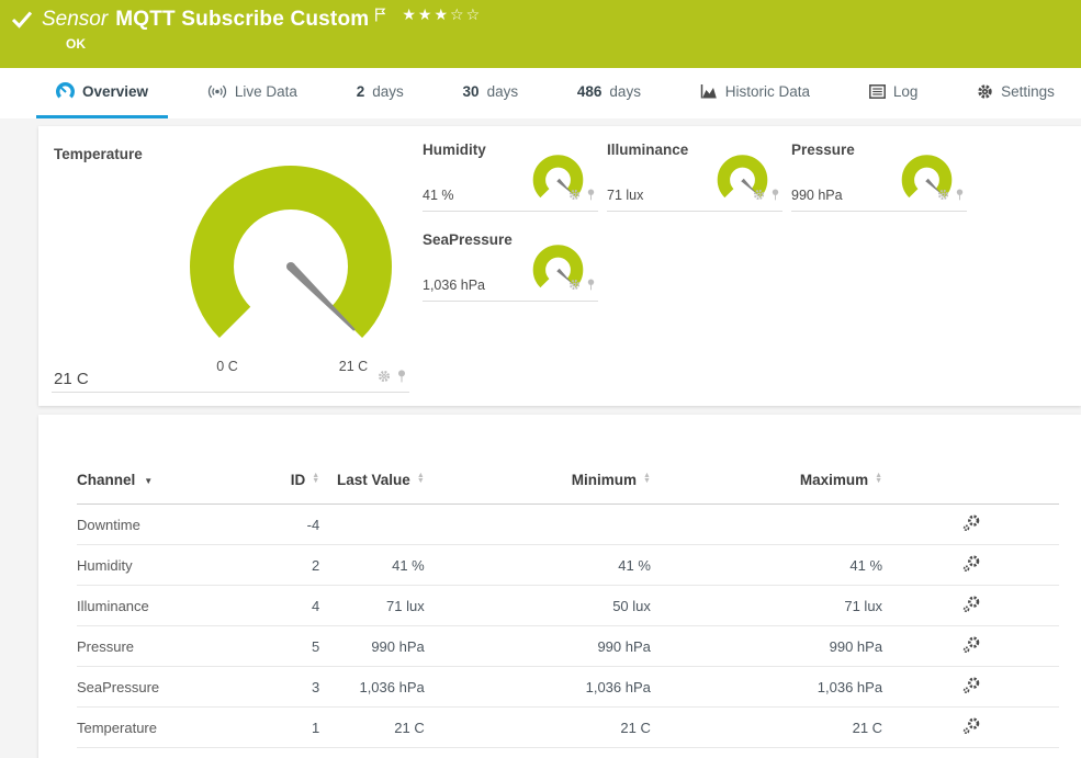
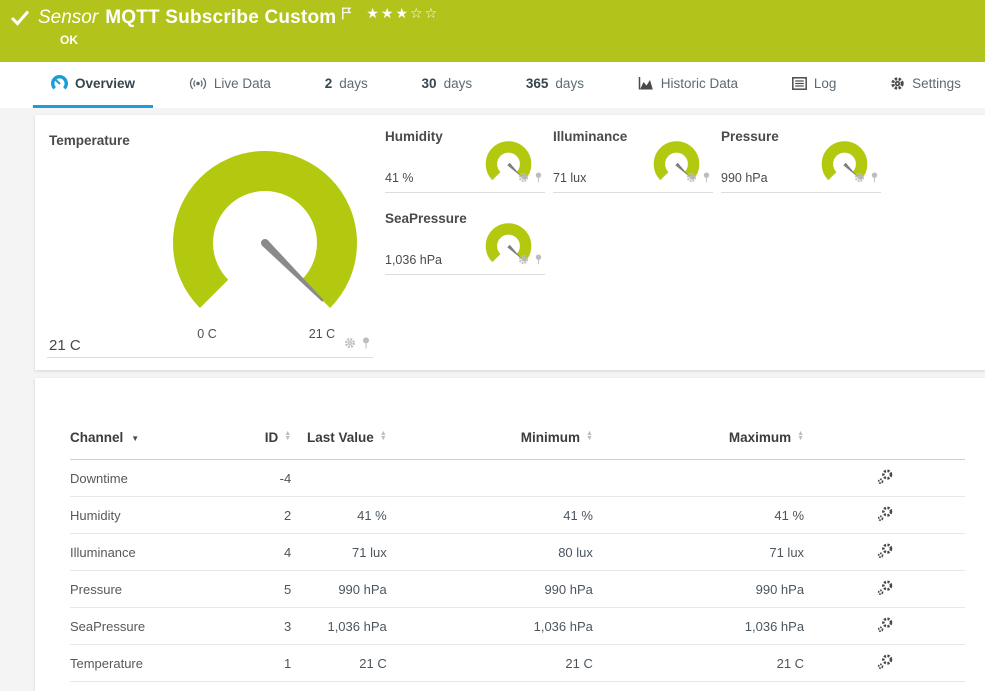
  Sensor
  MQTT Subscribe Custom
  ★★★☆☆
  OK
  Overview
  Live Data
  2
  days
  30
  days
- 486
+ 365
  days
  Historic Data
  Log
  Settings
  Temperature
  0 C
  21 C
  21 C
  Humidity
  41 %
  Illuminance
  71 lux
  Pressure
  990 hPa
  SeaPressure
  1,036 hPa
  Channel ▼	ID	Last Value	Minimum	Maximum
  Downtime	-4
  Humidity	2	41 %	41 %	41 %
- Illuminance	4	71 lux	50 lux	71 lux
+ Illuminance	4	71 lux	80 lux	71 lux
  Pressure	5	990 hPa	990 hPa	990 hPa
  SeaPressure	3	1,036 hPa	1,036 hPa	1,036 hPa
  Temperature	1	21 C	21 C	21 C
